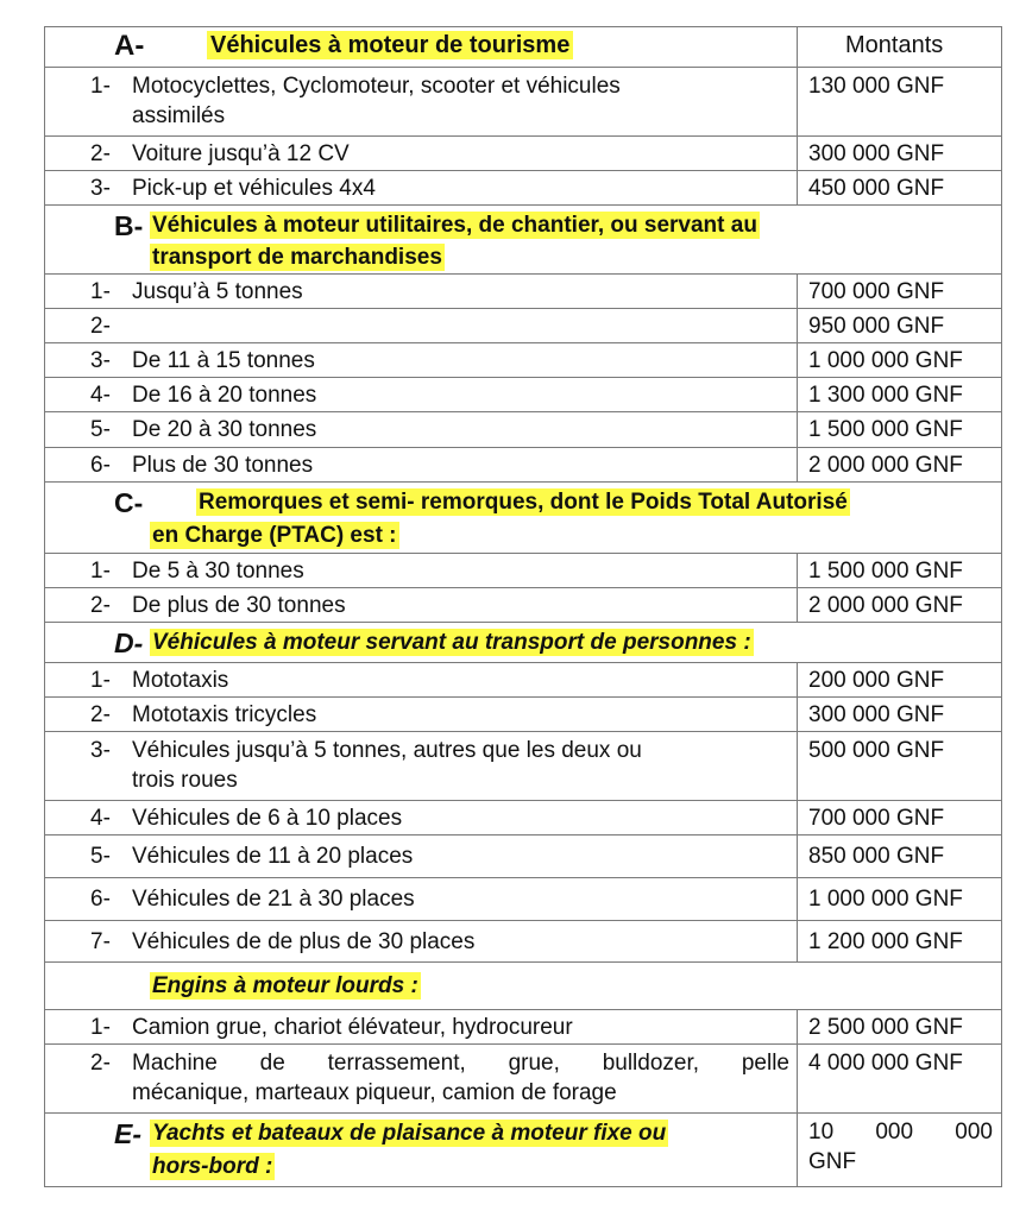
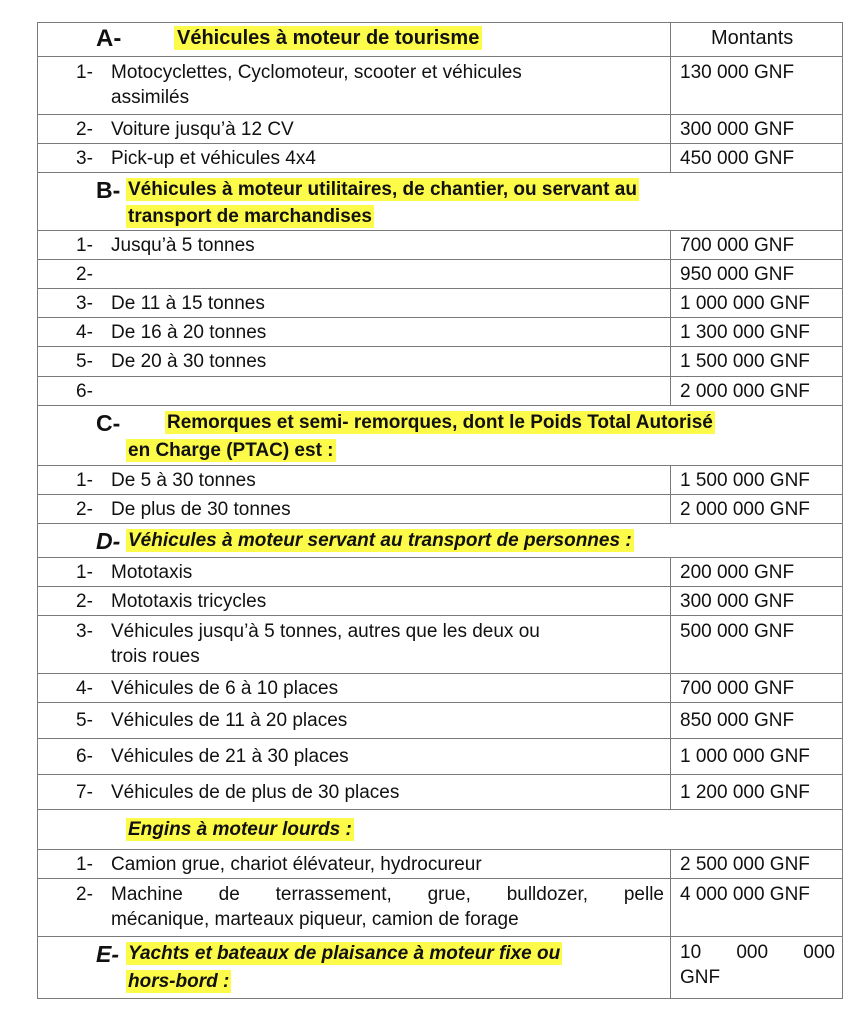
  A-
  Véhicules à moteur de tourisme
  Montants
  1-
  Motocyclettes, Cyclomoteur, scooter et véhicules
  assimilés
  130 000 GNF
  2-
  Voiture jusqu’à 12 CV
  300 000 GNF
  3-
  Pick-up et véhicules 4x4
  450 000 GNF
  B-
  Véhicules à moteur utilitaires, de chantier, ou servant au
  transport de marchandises
  1-
  Jusqu’à 5 tonnes
  700 000 GNF
  2-
  950 000 GNF
  3-
  De 11 à 15 tonnes
  1 000 000 GNF
  4-
  De 16 à 20 tonnes
  1 300 000 GNF
  5-
  De 20 à 30 tonnes
  1 500 000 GNF
  6-
- Plus de 30 tonnes
  2 000 000 GNF
  C-
  Remorques et semi- remorques, dont le Poids Total Autorisé
  en Charge (PTAC) est :
  1-
  De 5 à 30 tonnes
  1 500 000 GNF
  2-
  De plus de 30 tonnes
  2 000 000 GNF
  D-
  Véhicules à moteur servant au transport de personnes :
  1-
  Mototaxis
  200 000 GNF
  2-
  Mototaxis tricycles
  300 000 GNF
  3-
  Véhicules jusqu’à 5 tonnes, autres que les deux ou
  trois roues
  500 000 GNF
  4-
  Véhicules de 6 à 10 places
  700 000 GNF
  5-
  Véhicules de 11 à 20 places
  850 000 GNF
  6-
  Véhicules de 21 à 30 places
  1 000 000 GNF
  7-
  Véhicules de de plus de 30 places
  1 200 000 GNF
  Engins à moteur lourds :
  1-
  Camion grue, chariot élévateur, hydrocureur
  2 500 000 GNF
  2-
  Machine de terrassement, grue, bulldozer, pelle
  mécanique, marteaux piqueur, camion de forage
  4 000 000 GNF
  E-
  Yachts et bateaux de plaisance à moteur fixe ou
  hors-bord :
  10
  000
  000
  GNF
